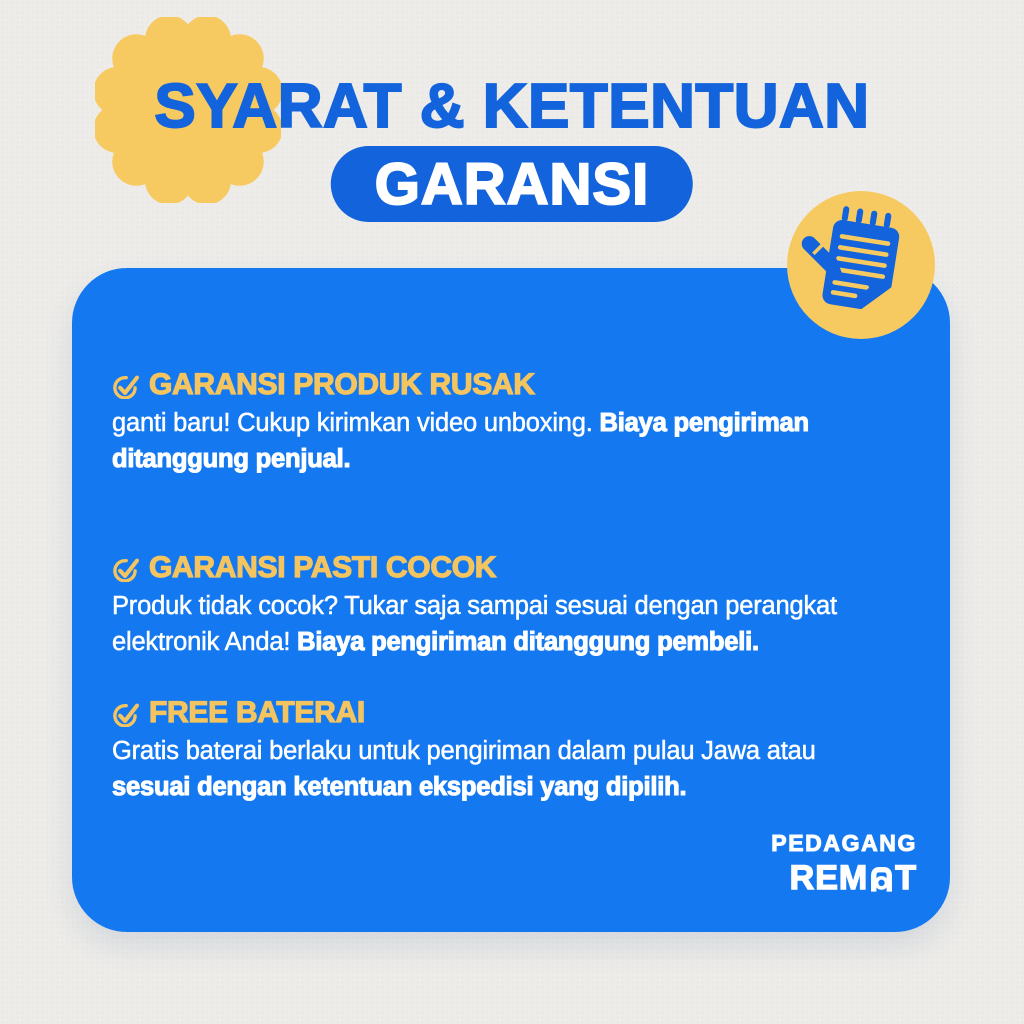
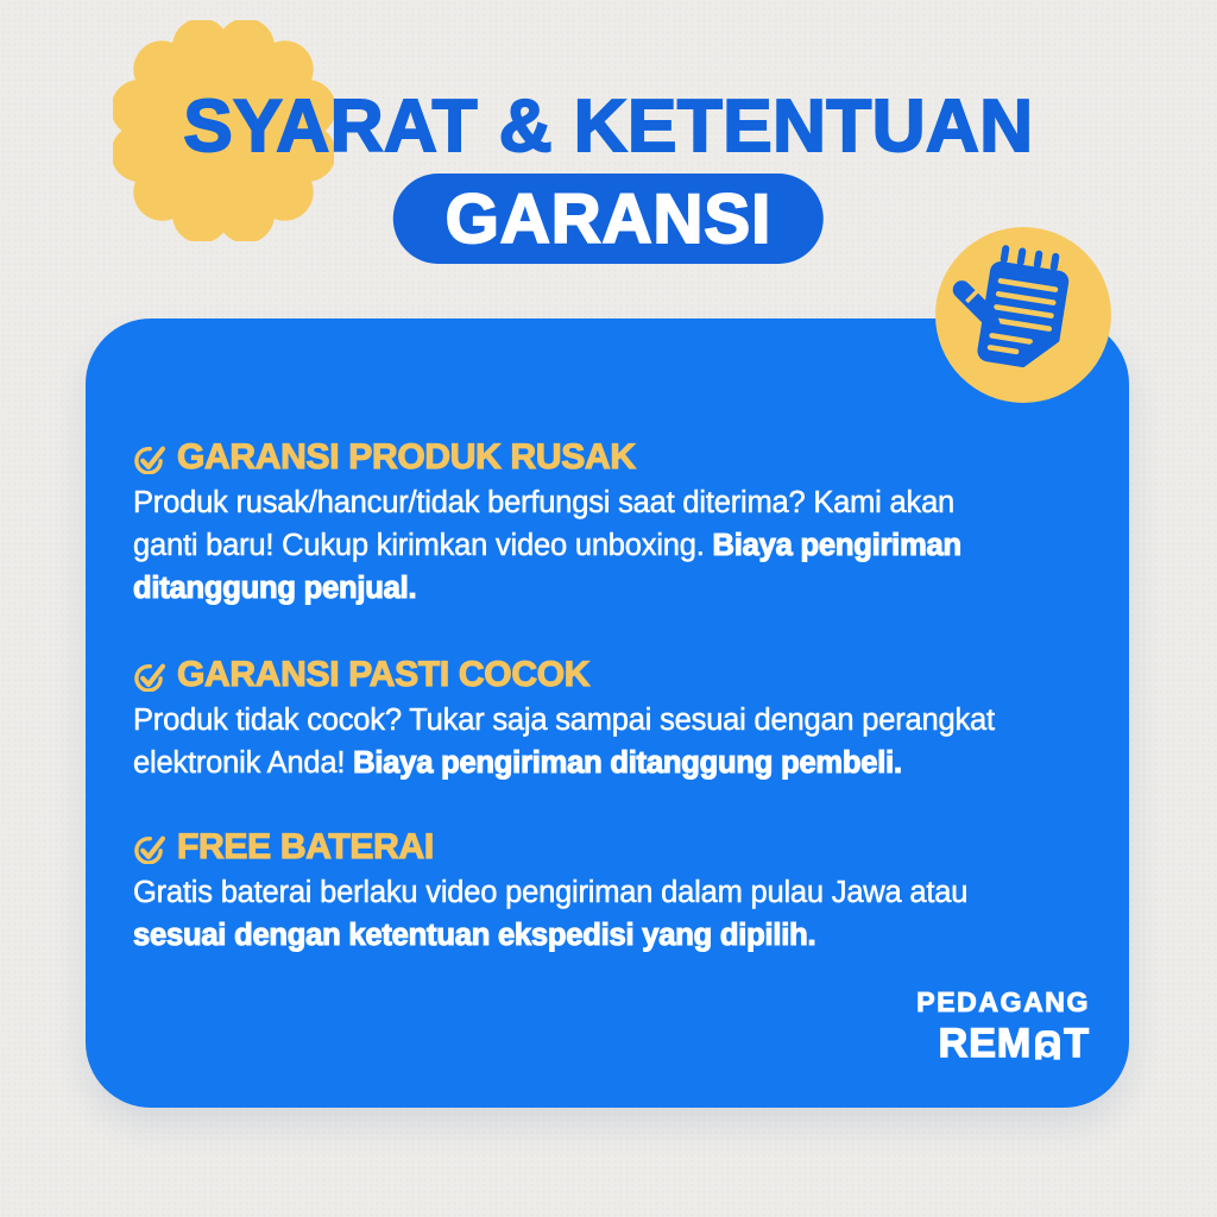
  SYARAT & KETENTUAN
  GARANSI
  GARANSI PRODUK RUSAK
+ Produk rusak/hancur/tidak berfungsi saat diterima? Kami akan
  ganti baru! Cukup kirimkan video unboxing. Biaya pengiriman
  ditanggung penjual.
  GARANSI PASTI COCOK
  Produk tidak cocok? Tukar saja sampai sesuai dengan perangkat
  elektronik Anda! Biaya pengiriman ditanggung pembeli.
  FREE BATERAI
- Gratis baterai berlaku untuk pengiriman dalam pulau Jawa atau
+ Gratis baterai berlaku video pengiriman dalam pulau Jawa atau
  sesuai dengan ketentuan ekspedisi yang dipilih.
  PEDAGANG
  REM
  T
